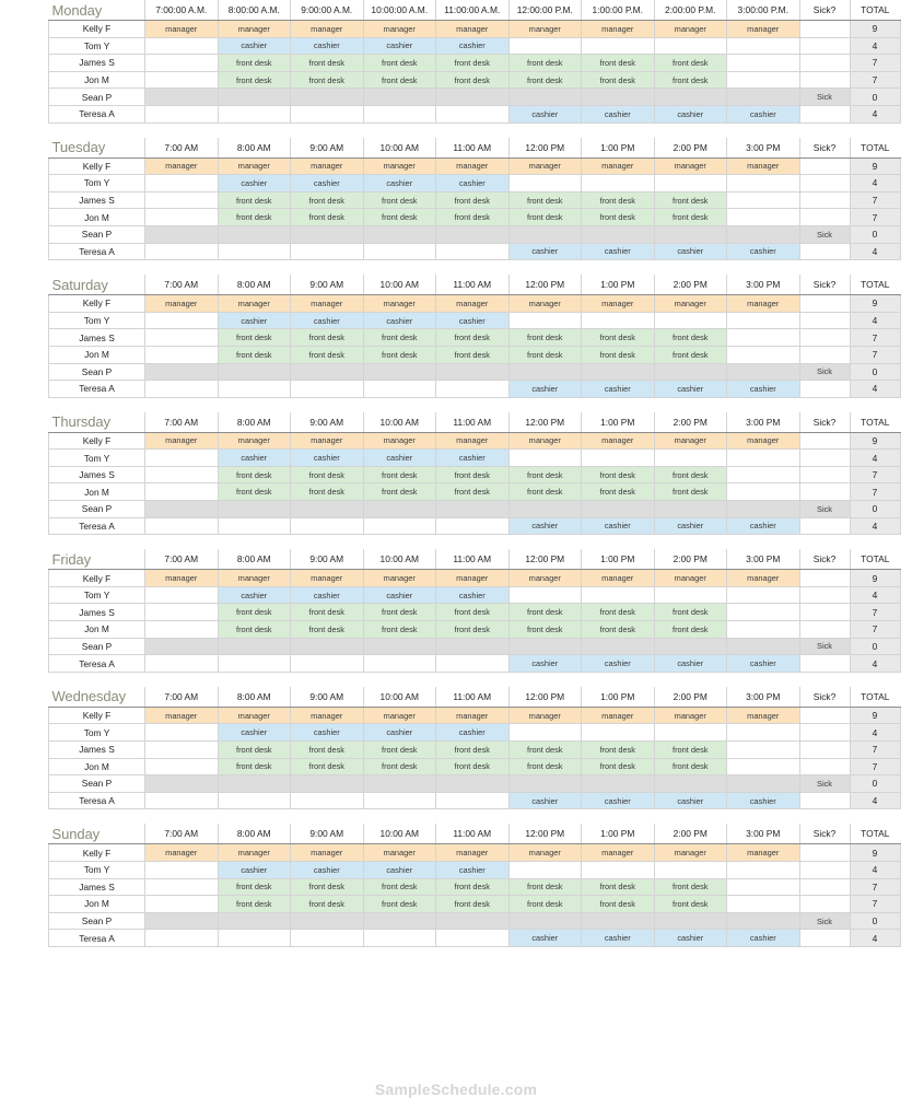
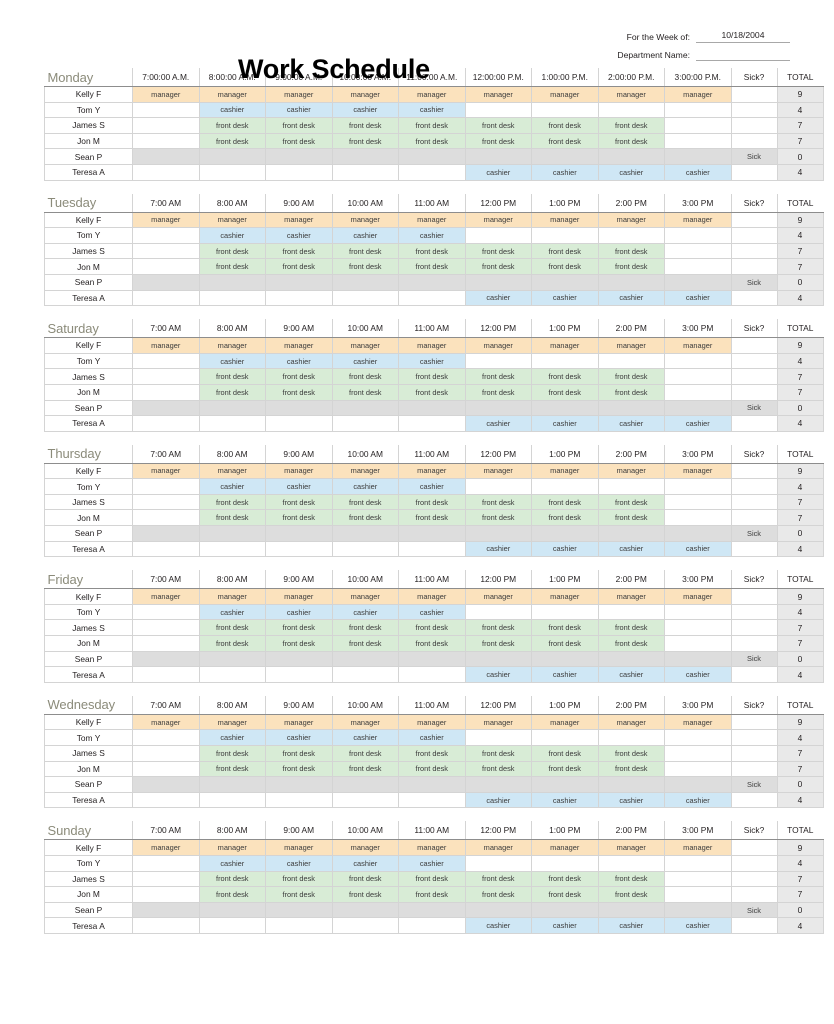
+ Work Schedule
+ For the Week of:
+ 10/18/2004
+ Department Name:
  Monday	7:00:00 A.M.	8:00:00 A.M.	9:00:00 A.M.	10:00:00 A.M.	11:00:00 A.M.	12:00:00 P.M.	1:00:00 P.M.	2:00:00 P.M.	3:00:00 P.M.	Sick?	TOTAL
  Kelly F	manager	manager	manager	manager	manager	manager	manager	manager	manager		9
  Tom Y		cashier	cashier	cashier	cashier						4
  James S		front desk	front desk	front desk	front desk	front desk	front desk	front desk			7
  Jon M		front desk	front desk	front desk	front desk	front desk	front desk	front desk			7
  Sean P										Sick	0
  Teresa A						cashier	cashier	cashier	cashier		4
  Tuesday	7:00 AM	8:00 AM	9:00 AM	10:00 AM	11:00 AM	12:00 PM	1:00 PM	2:00 PM	3:00 PM	Sick?	TOTAL
  Kelly F	manager	manager	manager	manager	manager	manager	manager	manager	manager		9
  Tom Y		cashier	cashier	cashier	cashier						4
  James S		front desk	front desk	front desk	front desk	front desk	front desk	front desk			7
  Jon M		front desk	front desk	front desk	front desk	front desk	front desk	front desk			7
  Sean P										Sick	0
  Teresa A						cashier	cashier	cashier	cashier		4
  Saturday	7:00 AM	8:00 AM	9:00 AM	10:00 AM	11:00 AM	12:00 PM	1:00 PM	2:00 PM	3:00 PM	Sick?	TOTAL
  Kelly F	manager	manager	manager	manager	manager	manager	manager	manager	manager		9
  Tom Y		cashier	cashier	cashier	cashier						4
  James S		front desk	front desk	front desk	front desk	front desk	front desk	front desk			7
  Jon M		front desk	front desk	front desk	front desk	front desk	front desk	front desk			7
  Sean P										Sick	0
  Teresa A						cashier	cashier	cashier	cashier		4
  Thursday	7:00 AM	8:00 AM	9:00 AM	10:00 AM	11:00 AM	12:00 PM	1:00 PM	2:00 PM	3:00 PM	Sick?	TOTAL
  Kelly F	manager	manager	manager	manager	manager	manager	manager	manager	manager		9
  Tom Y		cashier	cashier	cashier	cashier						4
  James S		front desk	front desk	front desk	front desk	front desk	front desk	front desk			7
  Jon M		front desk	front desk	front desk	front desk	front desk	front desk	front desk			7
  Sean P										Sick	0
  Teresa A						cashier	cashier	cashier	cashier		4
  Friday	7:00 AM	8:00 AM	9:00 AM	10:00 AM	11:00 AM	12:00 PM	1:00 PM	2:00 PM	3:00 PM	Sick?	TOTAL
  Kelly F	manager	manager	manager	manager	manager	manager	manager	manager	manager		9
  Tom Y		cashier	cashier	cashier	cashier						4
  James S		front desk	front desk	front desk	front desk	front desk	front desk	front desk			7
  Jon M		front desk	front desk	front desk	front desk	front desk	front desk	front desk			7
  Sean P										Sick	0
  Teresa A						cashier	cashier	cashier	cashier		4
  Wednesday	7:00 AM	8:00 AM	9:00 AM	10:00 AM	11:00 AM	12:00 PM	1:00 PM	2:00 PM	3:00 PM	Sick?	TOTAL
  Kelly F	manager	manager	manager	manager	manager	manager	manager	manager	manager		9
  Tom Y		cashier	cashier	cashier	cashier						4
  James S		front desk	front desk	front desk	front desk	front desk	front desk	front desk			7
  Jon M		front desk	front desk	front desk	front desk	front desk	front desk	front desk			7
  Sean P										Sick	0
  Teresa A						cashier	cashier	cashier	cashier		4
  Sunday	7:00 AM	8:00 AM	9:00 AM	10:00 AM	11:00 AM	12:00 PM	1:00 PM	2:00 PM	3:00 PM	Sick?	TOTAL
  Kelly F	manager	manager	manager	manager	manager	manager	manager	manager	manager		9
  Tom Y		cashier	cashier	cashier	cashier						4
  James S		front desk	front desk	front desk	front desk	front desk	front desk	front desk			7
  Jon M		front desk	front desk	front desk	front desk	front desk	front desk	front desk			7
  Sean P										Sick	0
  Teresa A						cashier	cashier	cashier	cashier		4
- SampleSchedule.com
